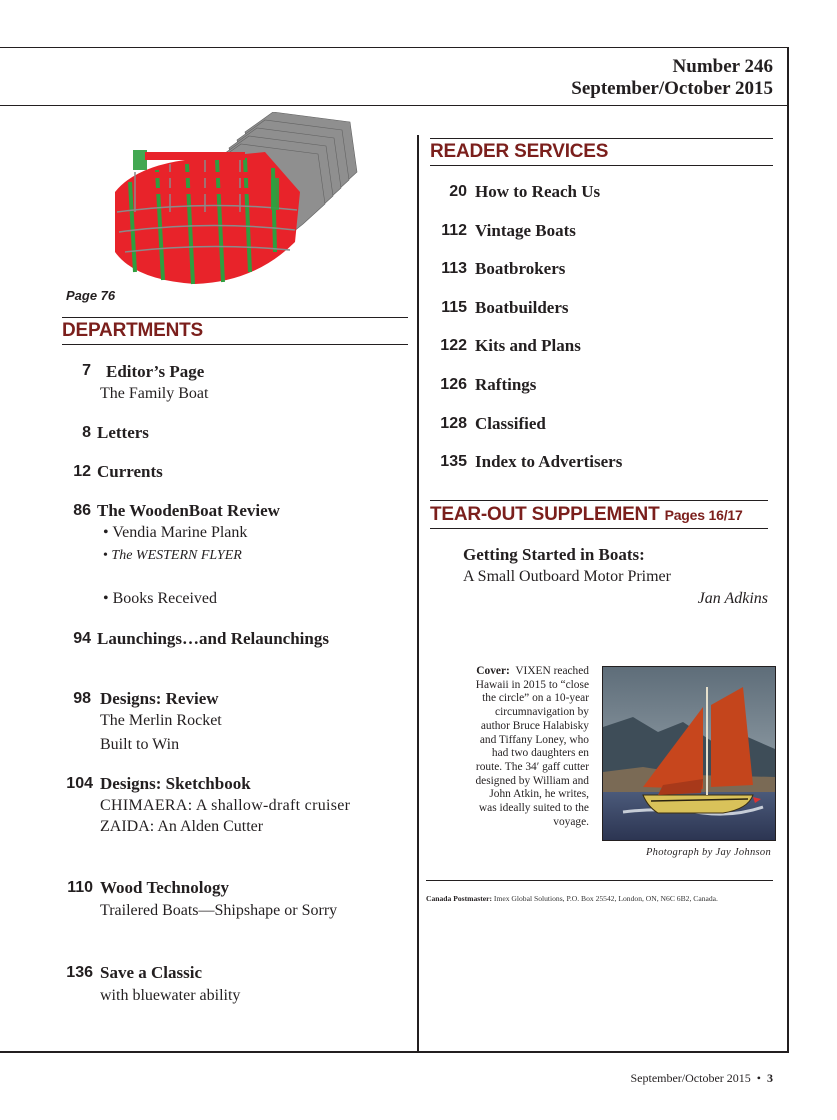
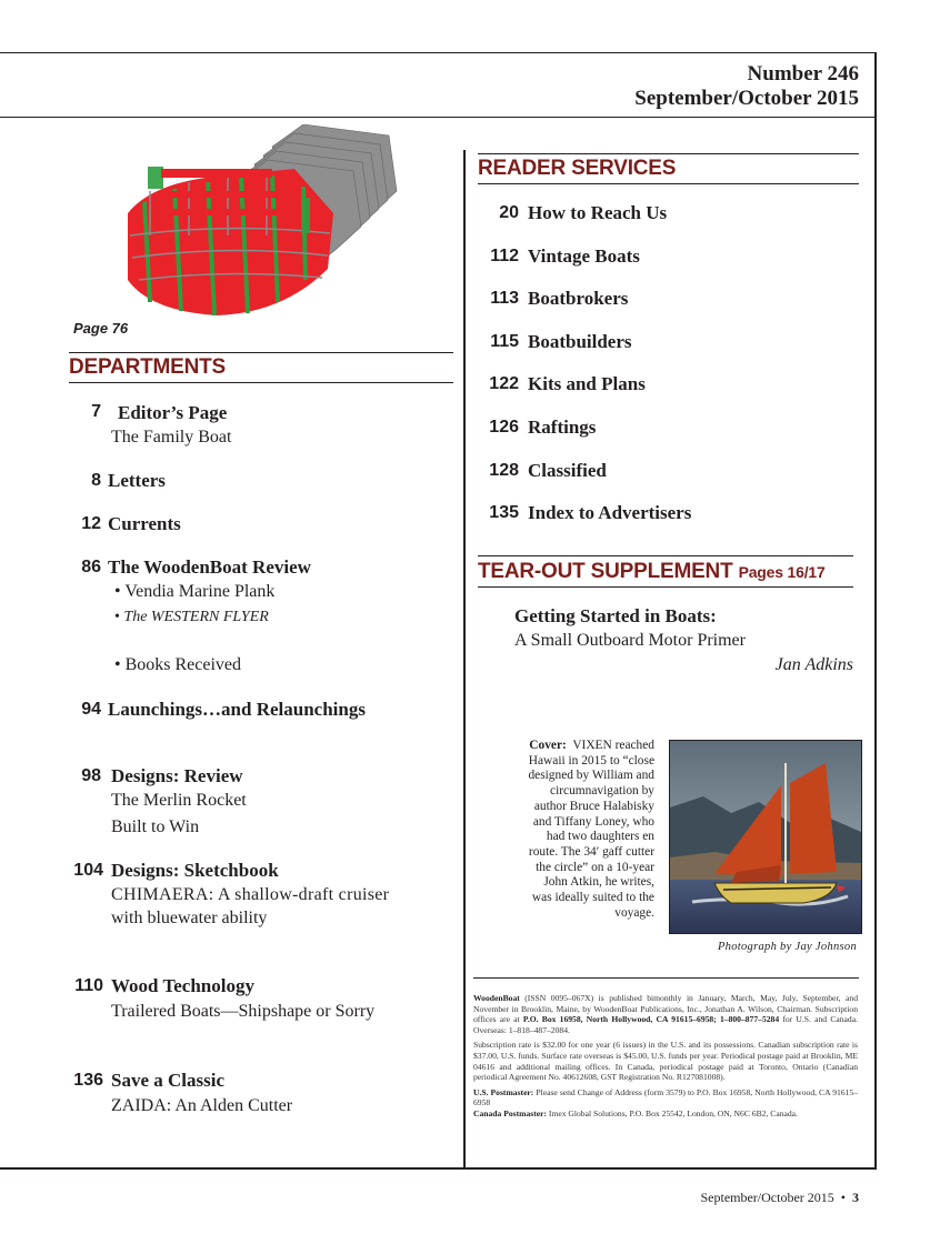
  Number 246
  September/October 2015
  Page 76
  DEPARTMENTS
  7
  Editor’s Page
  The Family Boat
  8
  Letters
  12
  Currents
  86
  The WoodenBoat Review
  • Vendia Marine Plank
  • The WESTERN FLYER
  • Books Received
  94
  Launchings…and Relaunchings
  98
  Designs: Review
  The Merlin Rocket
  Built to Win
  104
  Designs: Sketchbook
  CHIMAERA: A shallow-draft cruiser
- ZAIDA: An Alden Cutter
+ with bluewater ability
  110
  Wood Technology
  Trailered Boats—Shipshape or Sorry
  136
  Save a Classic
- with bluewater ability
+ ZAIDA: An Alden Cutter
  READER SERVICES
  20
  How to Reach Us
  112
  Vintage Boats
  113
  Boatbrokers
  115
  Boatbuilders
  122
  Kits and Plans
  126
  Raftings
  128
  Classified
  135
  Index to Advertisers
  TEAR-OUT SUPPLEMENT Pages 16/17
  Getting Started in Boats:
  A Small Outboard Motor Primer
  Jan Adkins
  Cover: VIXEN reached
  Hawaii in 2015 to “close
- the circle” on a 10-year
+ designed by William and
  circumnavigation by
  author Bruce Halabisky
  and Tiffany Loney, who
  had two daughters en
  route. The 34′ gaff cutter
- designed by William and
+ the circle” on a 10-year
  John Atkin, he writes,
  was ideally suited to the
  voyage.
  Photograph by Jay Johnson
+ WoodenBoat (ISSN 0095–067X) is published bimonthly in January, March, May, July, September, and November in Brooklin, Maine, by WoodenBoat Publications, Inc., Jonathan A. Wilson, Chairman. Subscription offices are at P.O. Box 16958, North Hollywood, CA 91615–6958; 1–800–877–5284 for U.S. and Canada. Overseas: 1–818–487–2084.
+ Subscription rate is $32.00 for one year (6 issues) in the U.S. and its possessions. Canadian subscription rate is $37.00, U.S. funds. Surface rate overseas is $45.00, U.S. funds per year. Periodical postage paid at Brooklin, ME 04616 and additional mailing offices. In Canada, periodical postage paid at Toronto, Ontario (Canadian periodical Agreement No. 40612608, GST Registration No. R127081008).
+ U.S. Postmaster: Please send Change of Address (form 3579) to P.O. Box 16958, North Hollywood, CA 91615–6958
  Canada Postmaster: Imex Global Solutions, P.O. Box 25542, London, ON, N6C 6B2, Canada.
  September/October 2015 • 3
